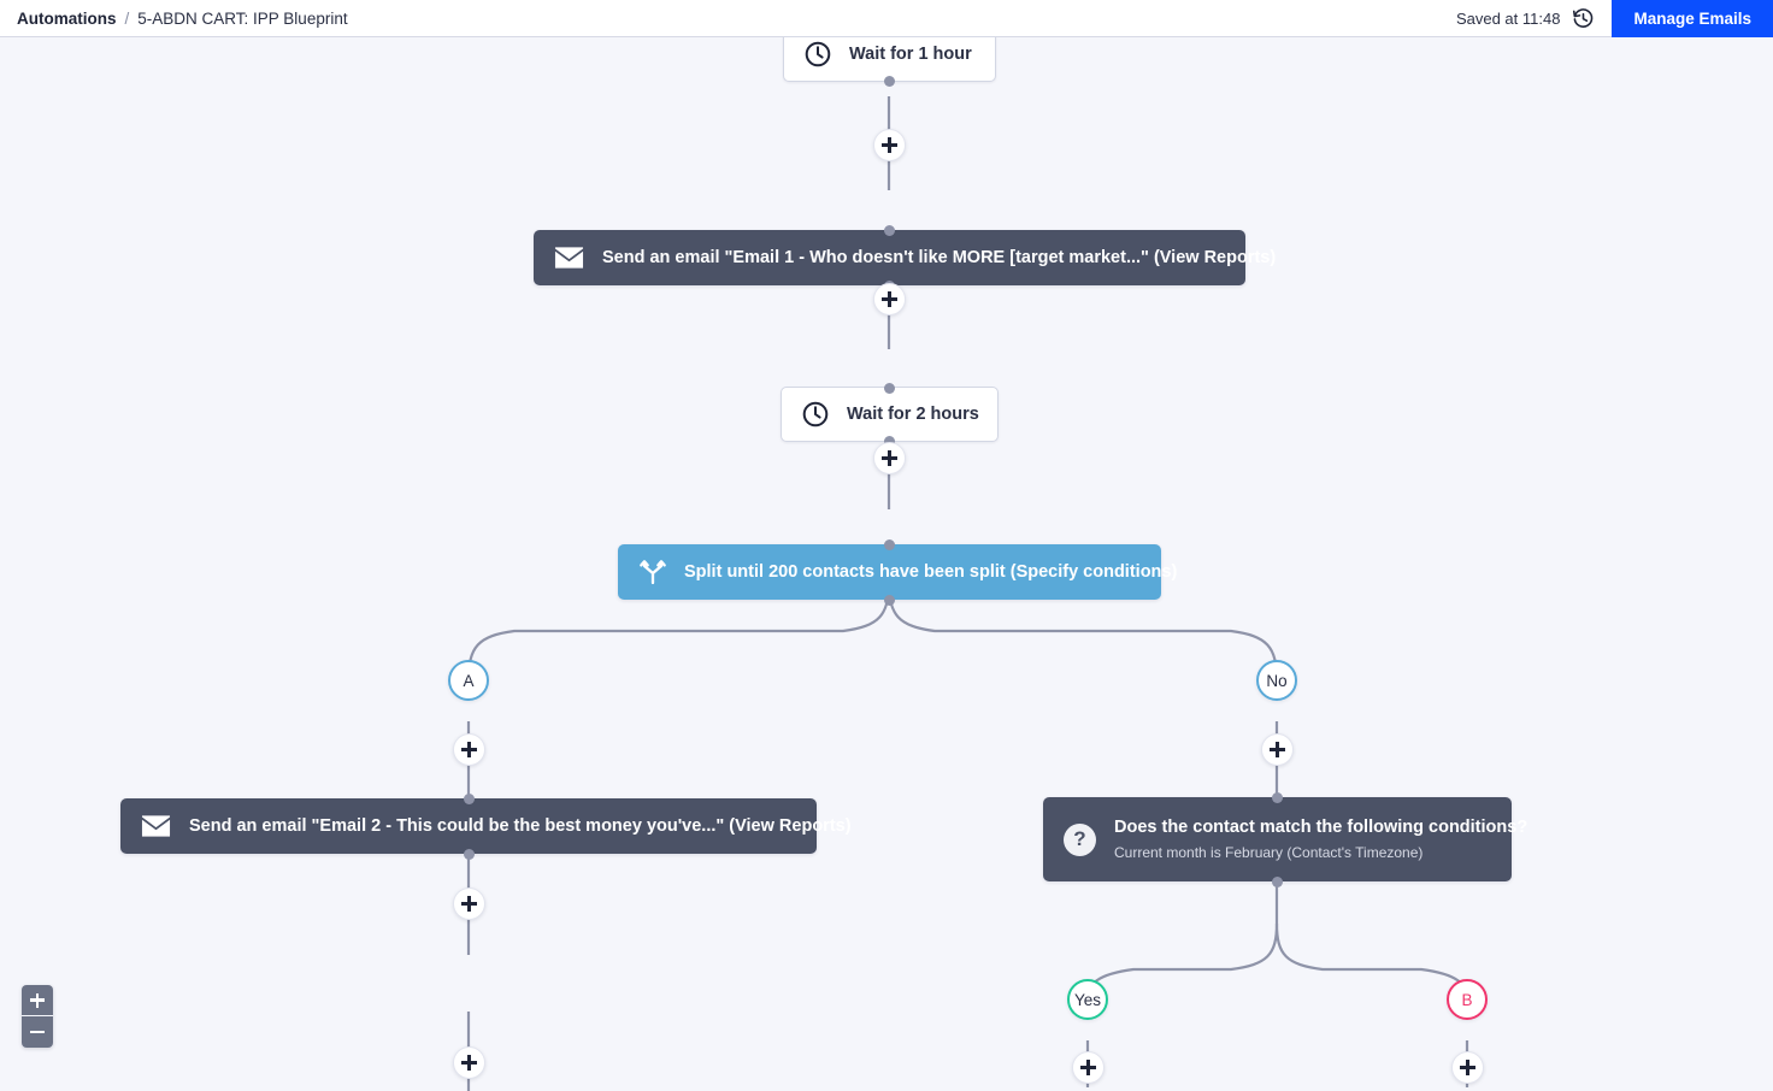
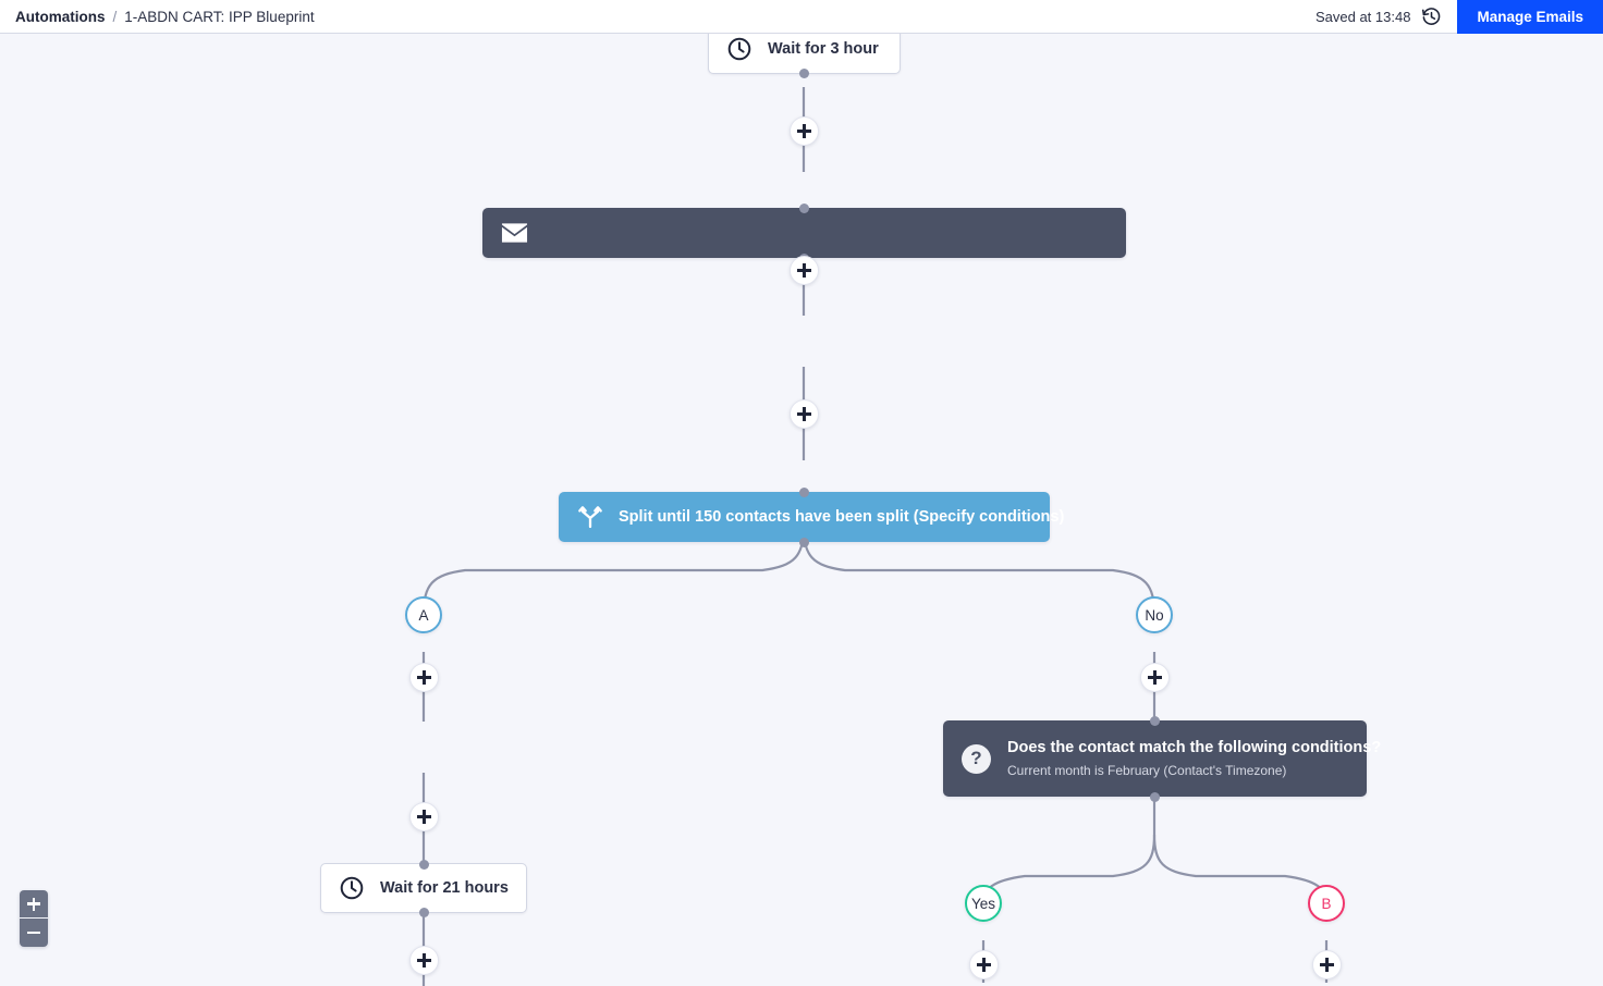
  Automations
  /
- 5-ABDN CART: IPP Blueprint
+ 1-ABDN CART: IPP Blueprint
- Saved at 11:48
+ Saved at 13:48
  Manage Emails
- Wait for 1 hour
+ Wait for 3 hour
- Send an email "Email 1 - Who doesn't like MORE [target market..." (View Reports)
- Wait for 2 hours
- Split until 200 contacts have been split (Specify conditions)
+ Split until 150 contacts have been split (Specify conditions)
  A
  No
- Send an email "Email 2 - This could be the best money you've..." (View Reports)
  ?
  Does the contact match the following conditions?
  Current month is February (Contact's Timezone)
+ Wait for 21 hours
  Yes
  B
